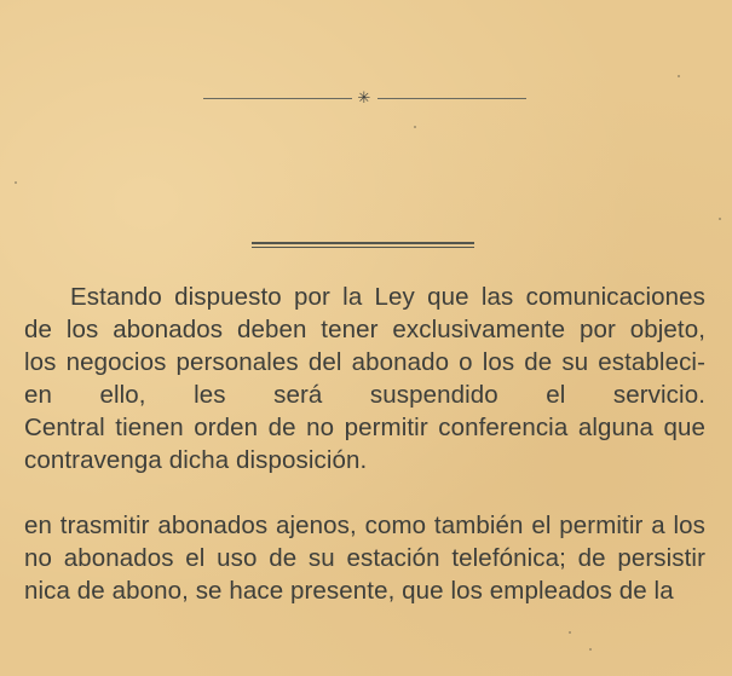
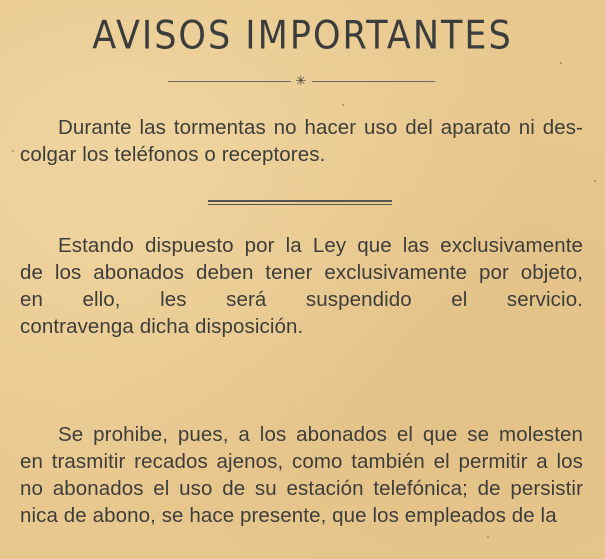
+ AVISOS IMPORTANTES
  ✳
+ Durante las tormentas no hacer uso del aparato ni des-
+ colgar los teléfonos o receptores.
- Estando dispuesto por la Ley que las comunicaciones
+ Estando dispuesto por la Ley que las exclusivamente
  de los abonados deben tener exclusivamente por objeto,
- los negocios personales del abonado o los de su estableci-
  en ello, les será suspendido el servicio.
- Central tienen orden de no permitir conferencia alguna que
  contravenga dicha disposición.
+ Se prohibe, pues, a los abonados el que se molesten
- en trasmitir abonados ajenos, como también el permitir a los
+ en trasmitir recados ajenos, como también el permitir a los
  no abonados el uso de su estación telefónica; de persistir
  nica de abono, se hace presente, que los empleados de la
